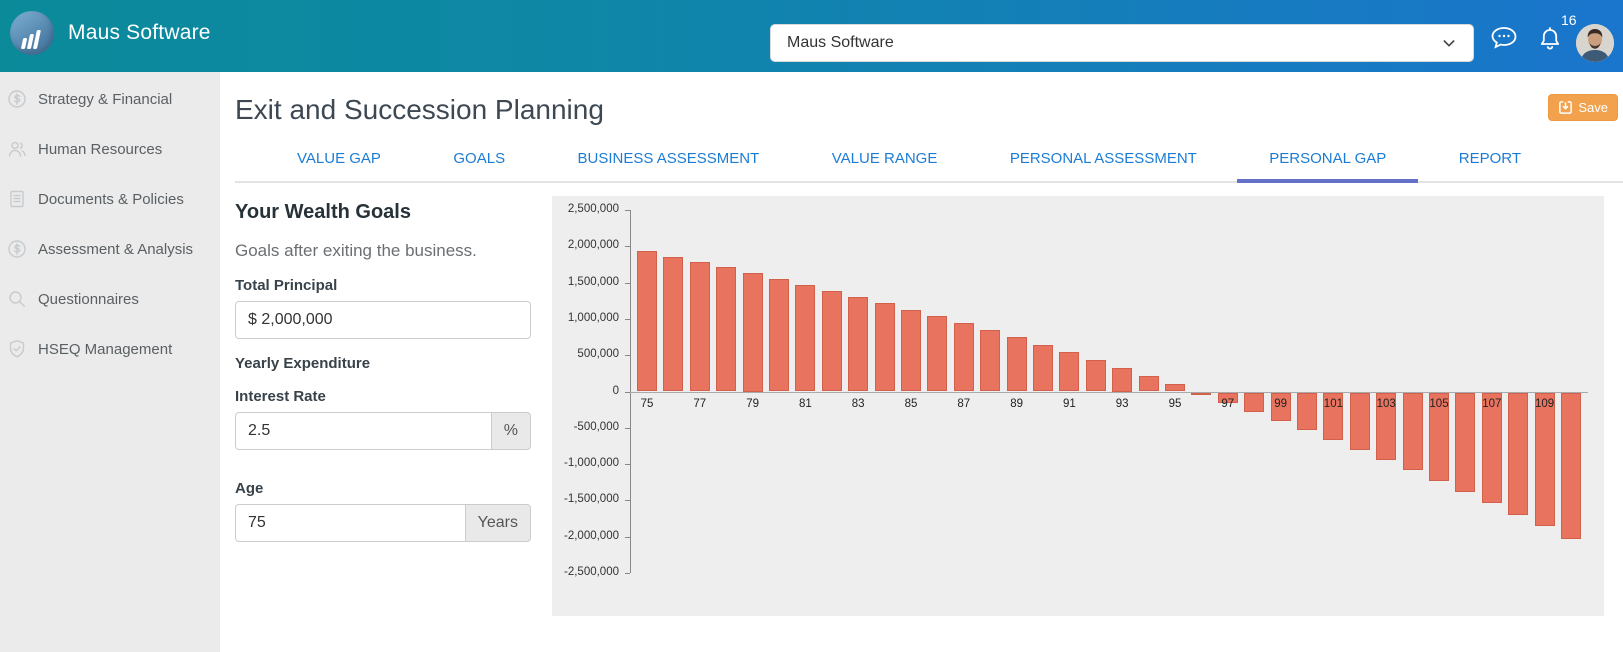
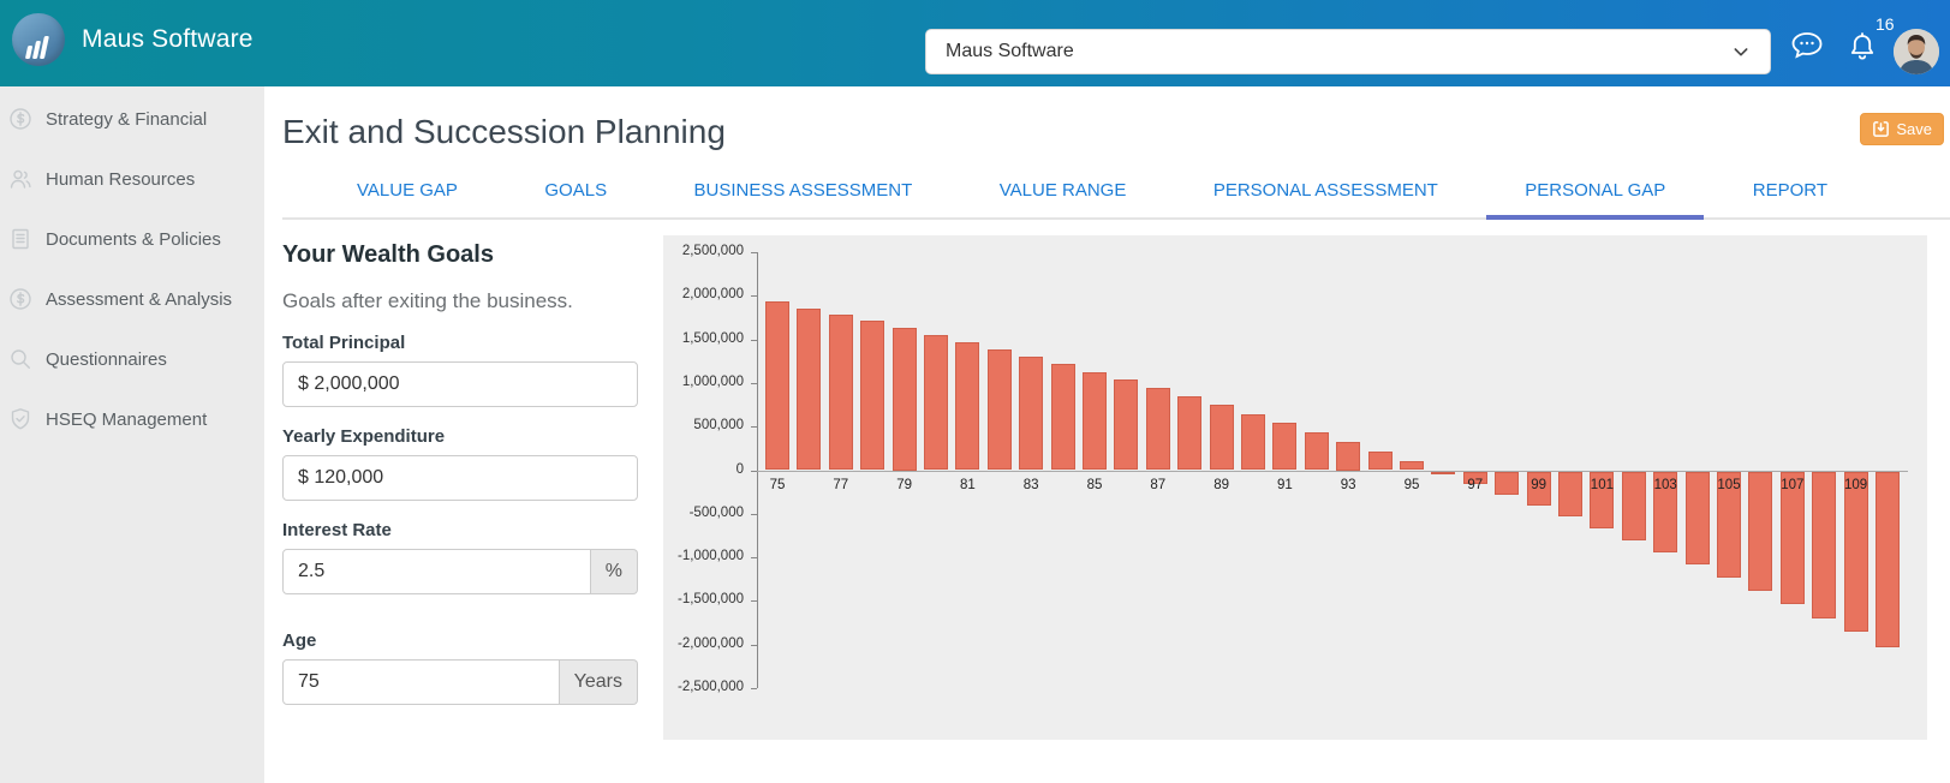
  Maus Software
  Maus Software
  16
  Strategy & Financial
  Human Resources
  Documents & Policies
  Assessment & Analysis
  Questionnaires
  HSEQ Management
  Exit and Succession Planning
  Save
  VALUE GAP
  GOALS
  BUSINESS ASSESSMENT
  VALUE RANGE
  PERSONAL ASSESSMENT
  PERSONAL GAP
  REPORT
  Your Wealth Goals
  Goals after exiting the business.
  Total Principal
  $ 2,000,000
  Yearly Expenditure
+ $ 120,000
  Interest Rate
  2.5
  %
  Age
  75
  Years
  2,500,000
  2,000,000
  1,500,000
  1,000,000
  500,000
  0
  -500,000
  -1,000,000
  -1,500,000
  -2,000,000
  -2,500,000
  75
  77
  79
  81
  83
  85
  87
  89
  91
  93
  95
  97
  99
  101
  103
  105
  107
  109
